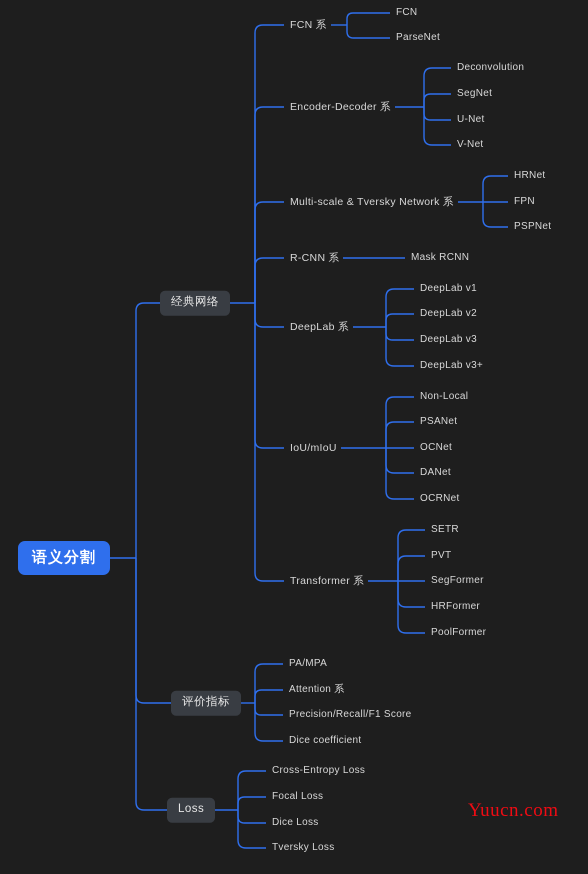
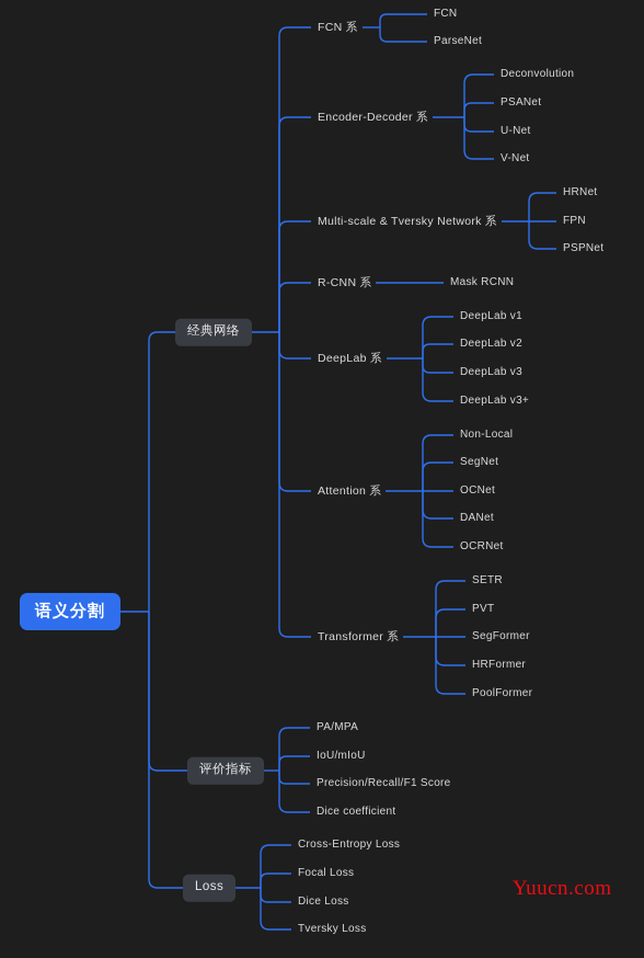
  语义分割
  经典网络
  FCN 系
  FCN
  ParseNet
  Encoder-Decoder 系
  Deconvolution
- SegNet
+ PSANet
  U-Net
  V-Net
  Multi-scale & Tversky Network 系
  HRNet
  FPN
  PSPNet
  R-CNN 系
  Mask RCNN
  DeepLab 系
  DeepLab v1
  DeepLab v2
  DeepLab v3
  DeepLab v3+
- IoU/mIoU
+ Attention 系
  Non-Local
- PSANet
+ SegNet
  OCNet
  DANet
  OCRNet
  Transformer 系
  SETR
  PVT
  SegFormer
  HRFormer
  PoolFormer
  评价指标
  PA/MPA
- Attention 系
+ IoU/mIoU
  Precision/Recall/F1 Score
  Dice coefficient
  Loss
  Cross-Entropy Loss
  Focal Loss
  Dice Loss
  Tversky Loss
  Yuucn.com
